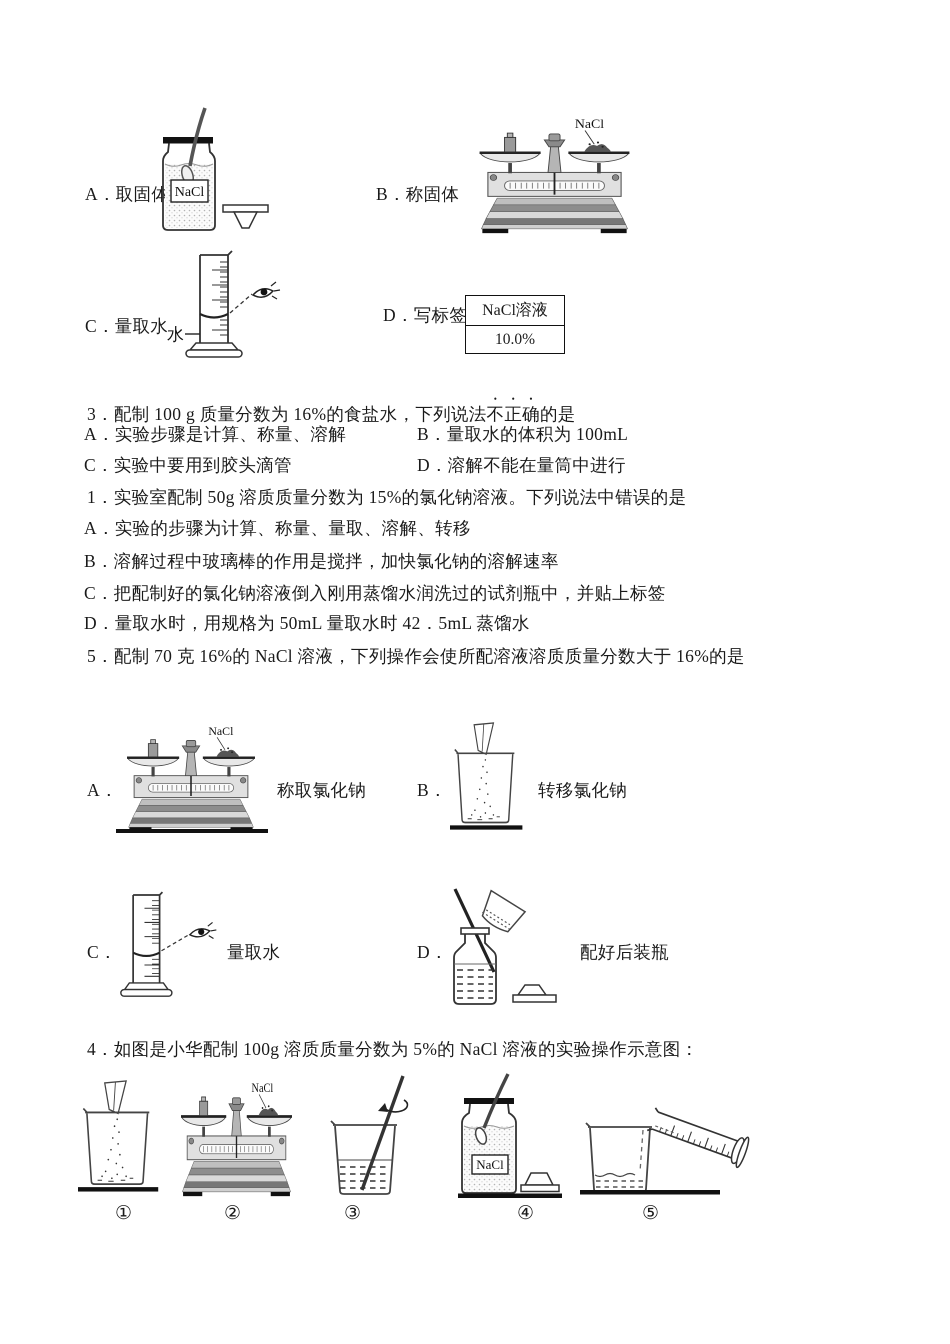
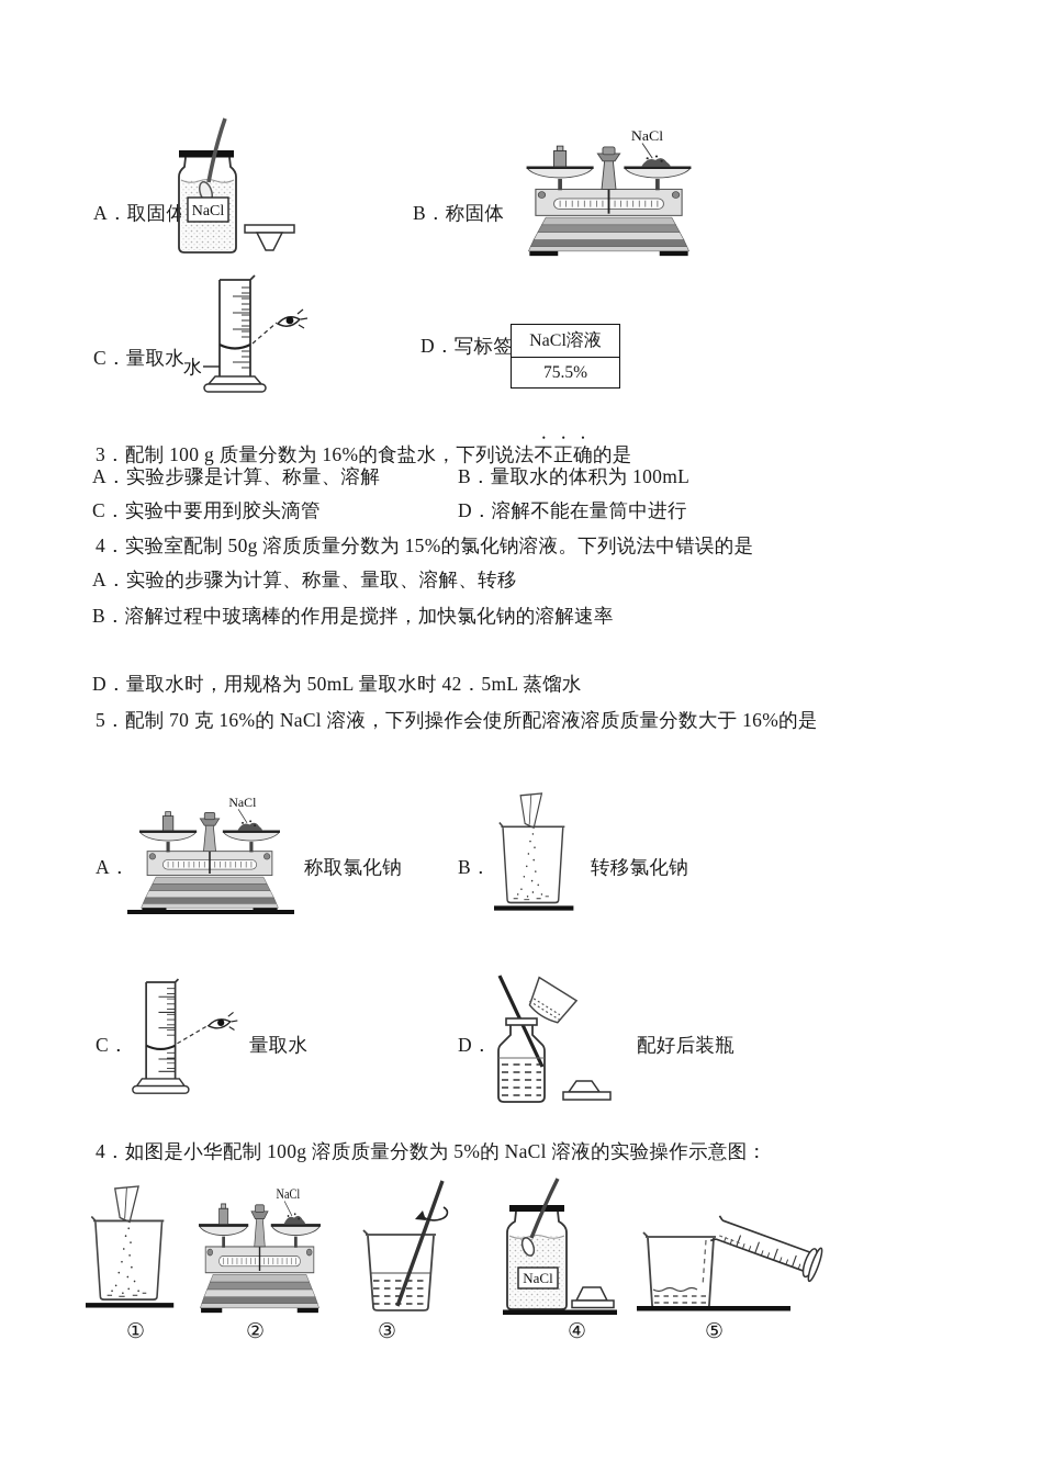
  A．取固体
  B．称固体
  C．量取水
  D．写标签
  NaCl
  NaCl
  水
  NaCl溶液
- 10.0%
+ 75.5%
  3．配制 100 g 质量分数为 16%的食盐水，下列说法不正确的是
  A．实验步骤是计算、称量、溶解
  B．量取水的体积为 100mL
  C．实验中要用到胶头滴管
  D．溶解不能在量筒中进行
- 1．实验室配制 50g 溶质质量分数为 15%的氯化钠溶液。下列说法中错误的是
+ 4．实验室配制 50g 溶质质量分数为 15%的氯化钠溶液。下列说法中错误的是
  A．实验的步骤为计算、称量、量取、溶解、转移
  B．溶解过程中玻璃棒的作用是搅拌，加快氯化钠的溶解速率
- C．把配制好的氯化钠溶液倒入刚用蒸馏水润洗过的试剂瓶中，并贴上标签
  D．量取水时，用规格为 50mL 量取水时 42．5mL 蒸馏水
  5．配制 70 克 16%的 NaCl 溶液，下列操作会使所配溶液溶质质量分数大于 16%的是
  A．
  称取氯化钠
  B．
  转移氯化钠
  NaCl
  C．
  量取水
  D．
  配好后装瓶
  4．如图是小华配制 100g 溶质质量分数为 5%的 NaCl 溶液的实验操作示意图：
  NaCl
  NaCl
  ①
  ②
  ③
  ④
  ⑤
